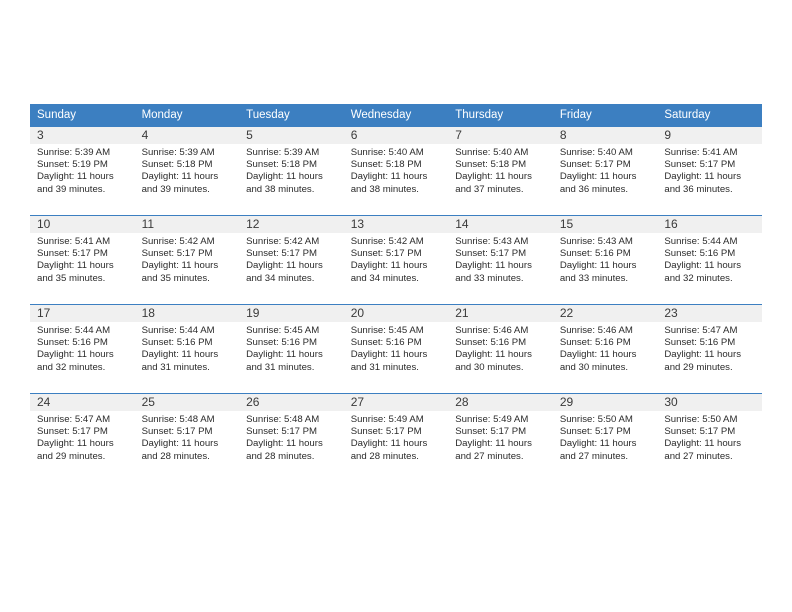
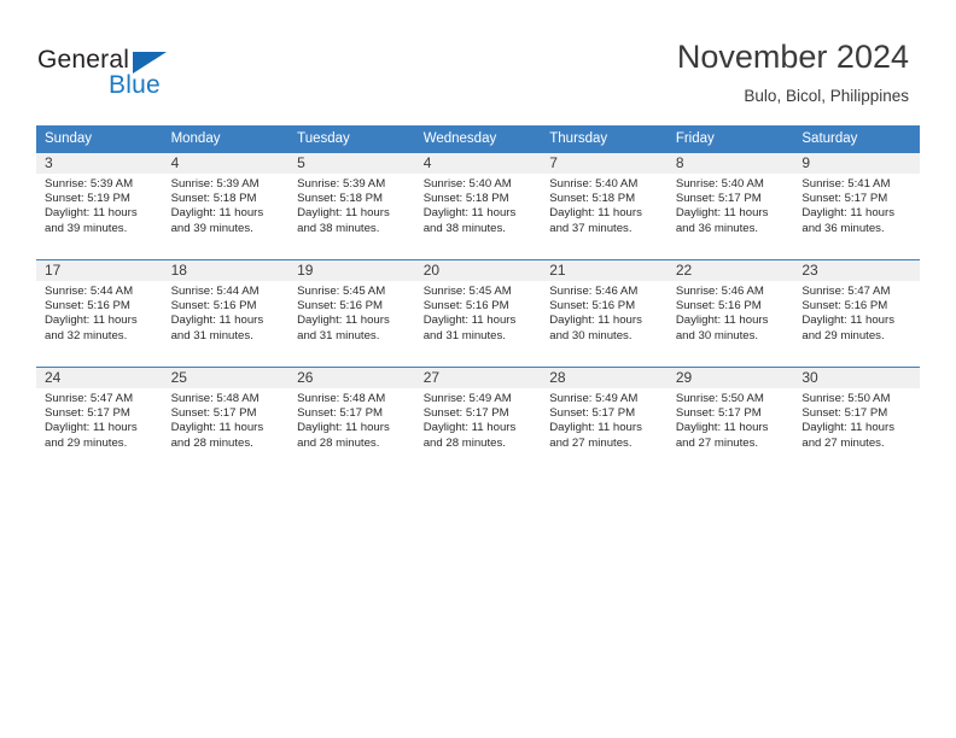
+ General
+ Blue
+ November 2024
+ Bulo, Bicol, Philippines
  Sunday	Monday	Tuesday	Wednesday	Thursday	Friday	Saturday
- 3Sunrise: 5:39 AMSunset: 5:19 PMDaylight: 11 hoursand 39 minutes.	4Sunrise: 5:39 AMSunset: 5:18 PMDaylight: 11 hoursand 39 minutes.	5Sunrise: 5:39 AMSunset: 5:18 PMDaylight: 11 hoursand 38 minutes.	6Sunrise: 5:40 AMSunset: 5:18 PMDaylight: 11 hoursand 38 minutes.	7Sunrise: 5:40 AMSunset: 5:18 PMDaylight: 11 hoursand 37 minutes.	8Sunrise: 5:40 AMSunset: 5:17 PMDaylight: 11 hoursand 36 minutes.	9Sunrise: 5:41 AMSunset: 5:17 PMDaylight: 11 hoursand 36 minutes.
+ 3Sunrise: 5:39 AMSunset: 5:19 PMDaylight: 11 hoursand 39 minutes.	4Sunrise: 5:39 AMSunset: 5:18 PMDaylight: 11 hoursand 39 minutes.	5Sunrise: 5:39 AMSunset: 5:18 PMDaylight: 11 hoursand 38 minutes.	4Sunrise: 5:40 AMSunset: 5:18 PMDaylight: 11 hoursand 38 minutes.	7Sunrise: 5:40 AMSunset: 5:18 PMDaylight: 11 hoursand 37 minutes.	8Sunrise: 5:40 AMSunset: 5:17 PMDaylight: 11 hoursand 36 minutes.	9Sunrise: 5:41 AMSunset: 5:17 PMDaylight: 11 hoursand 36 minutes.
- 10Sunrise: 5:41 AMSunset: 5:17 PMDaylight: 11 hoursand 35 minutes.	11Sunrise: 5:42 AMSunset: 5:17 PMDaylight: 11 hoursand 35 minutes.	12Sunrise: 5:42 AMSunset: 5:17 PMDaylight: 11 hoursand 34 minutes.	13Sunrise: 5:42 AMSunset: 5:17 PMDaylight: 11 hoursand 34 minutes.	14Sunrise: 5:43 AMSunset: 5:17 PMDaylight: 11 hoursand 33 minutes.	15Sunrise: 5:43 AMSunset: 5:16 PMDaylight: 11 hoursand 33 minutes.	16Sunrise: 5:44 AMSunset: 5:16 PMDaylight: 11 hoursand 32 minutes.
  17Sunrise: 5:44 AMSunset: 5:16 PMDaylight: 11 hoursand 32 minutes.	18Sunrise: 5:44 AMSunset: 5:16 PMDaylight: 11 hoursand 31 minutes.	19Sunrise: 5:45 AMSunset: 5:16 PMDaylight: 11 hoursand 31 minutes.	20Sunrise: 5:45 AMSunset: 5:16 PMDaylight: 11 hoursand 31 minutes.	21Sunrise: 5:46 AMSunset: 5:16 PMDaylight: 11 hoursand 30 minutes.	22Sunrise: 5:46 AMSunset: 5:16 PMDaylight: 11 hoursand 30 minutes.	23Sunrise: 5:47 AMSunset: 5:16 PMDaylight: 11 hoursand 29 minutes.
  24Sunrise: 5:47 AMSunset: 5:17 PMDaylight: 11 hoursand 29 minutes.	25Sunrise: 5:48 AMSunset: 5:17 PMDaylight: 11 hoursand 28 minutes.	26Sunrise: 5:48 AMSunset: 5:17 PMDaylight: 11 hoursand 28 minutes.	27Sunrise: 5:49 AMSunset: 5:17 PMDaylight: 11 hoursand 28 minutes.	28Sunrise: 5:49 AMSunset: 5:17 PMDaylight: 11 hoursand 27 minutes.	29Sunrise: 5:50 AMSunset: 5:17 PMDaylight: 11 hoursand 27 minutes.	30Sunrise: 5:50 AMSunset: 5:17 PMDaylight: 11 hoursand 27 minutes.
